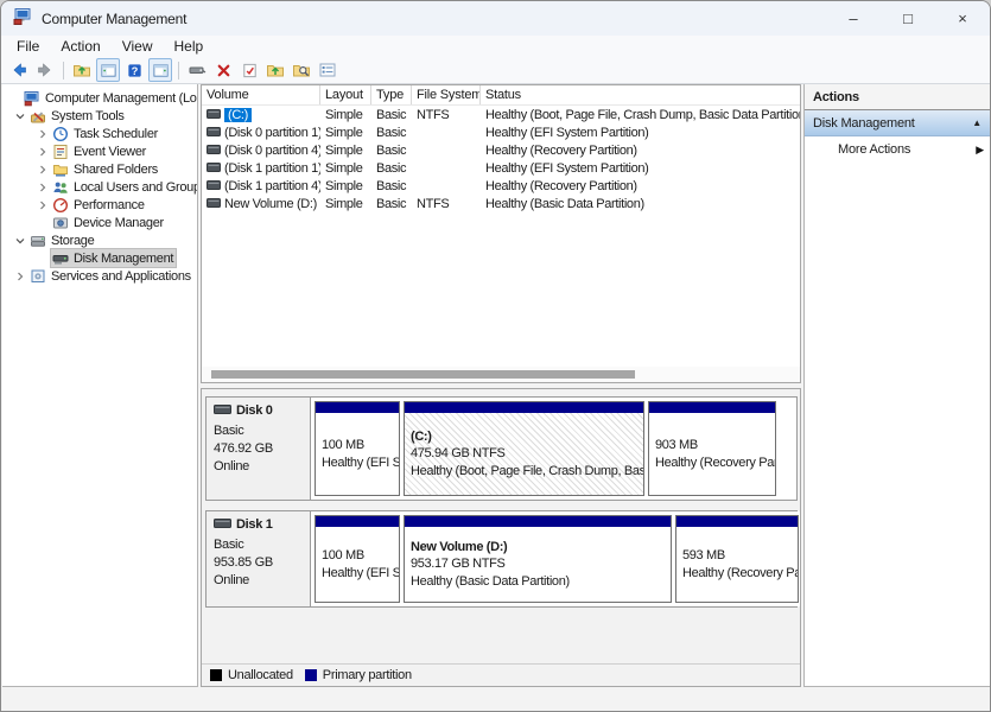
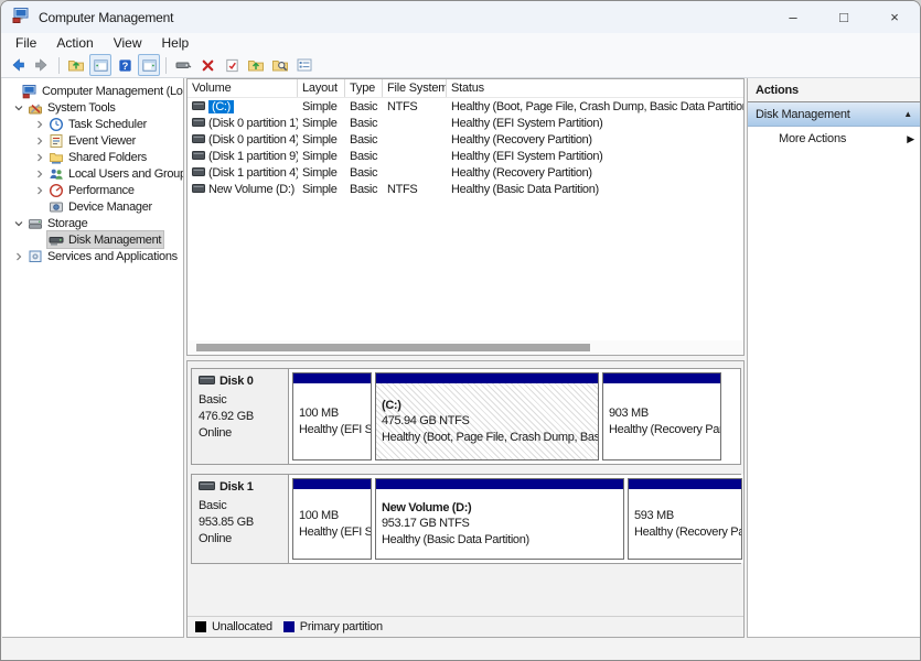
  Computer Management
  –
  □
  ×
  File
  Action
  View
  Help
  ?
  Computer Management (Lo
  System Tools
  Task Scheduler
  Event Viewer
  Shared Folders
  Local Users and Group
  Performance
  Device Manager
  Storage
  Disk Management
  Services and Applications
  Volume
  Layout
  Type
  File System
  Status
  (C:)
  Simple
  Basic
  NTFS
  Healthy (Boot, Page File, Crash Dump, Basic Data Partitio
  (Disk 0 partition 1)
  Simple
  Basic
  Healthy (EFI System Partition)
  (Disk 0 partition 4)
  Simple
  Basic
  Healthy (Recovery Partition)
- (Disk 1 partition 1)
+ (Disk 1 partition 9)
  Simple
  Basic
  Healthy (EFI System Partition)
  (Disk 1 partition 4)
  Simple
  Basic
  Healthy (Recovery Partition)
  New Volume (D:)
  Simple
  Basic
  NTFS
  Healthy (Basic Data Partition)
  Disk 0
  Basic
  476.92 GB
  Online
  100 MB
  (C:)
  475.94 GB NTFS
  903 MB
  Disk 1
  Basic
  953.85 GB
  Online
  100 MB
  New Volume (D:)
  953.17 GB NTFS
  Healthy (Basic Data Partition)
  593 MB
  Unallocated
  Primary partition
  Actions
  Disk Management
  ▲
  More Actions
  ▶
